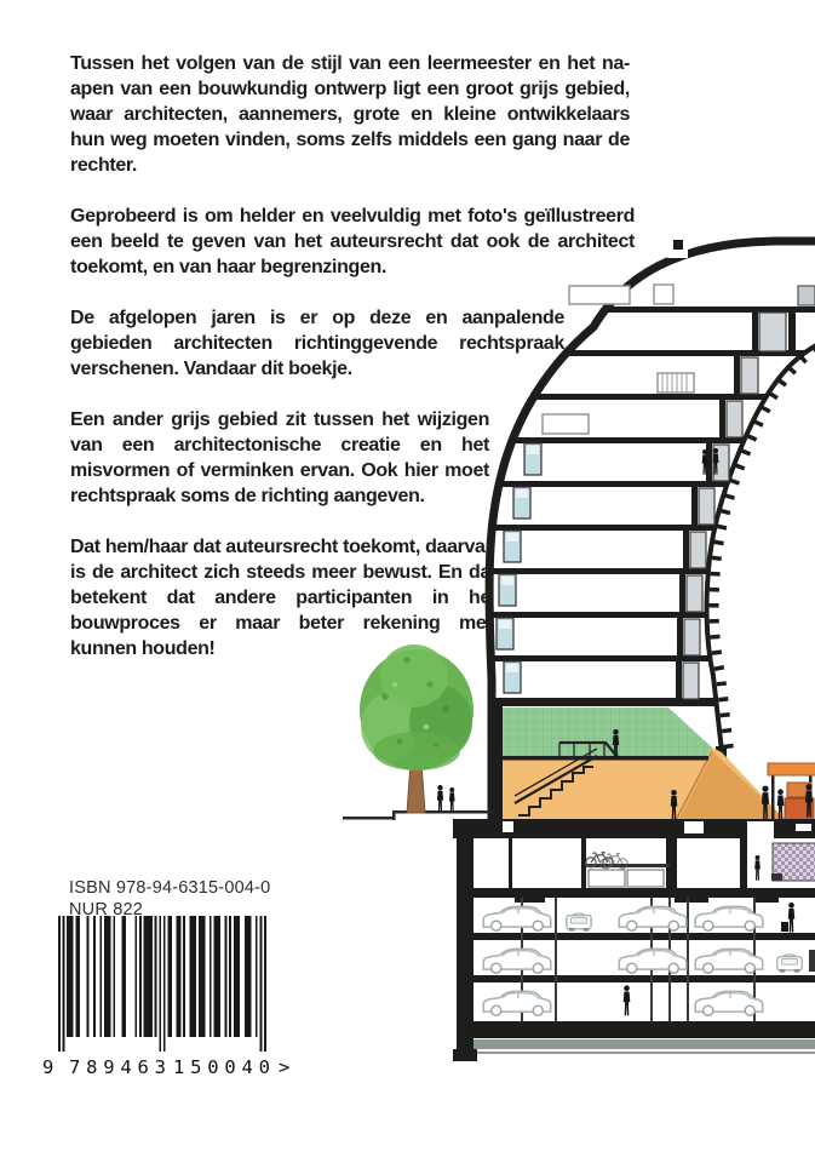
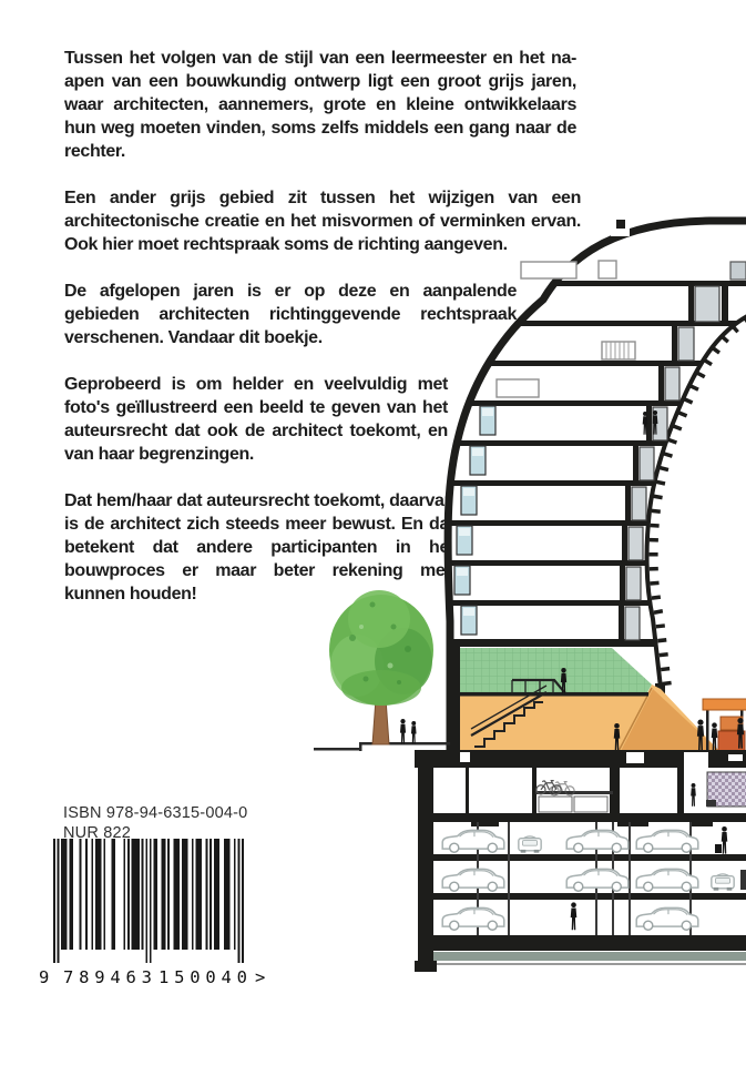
- Tussen het volgen van de stijl van een leermeester en het na-apen van een bouwkundig ontwerp ligt een groot grijs gebied, waar architecten, aannemers, grote en kleine ontwikkelaars hun weg moeten vinden, soms zelfs middels een gang naar de rechter.
+ Tussen het volgen van de stijl van een leermeester en het na-apen van een bouwkundig ontwerp ligt een groot grijs jaren, waar architecten, aannemers, grote en kleine ontwikkelaars hun weg moeten vinden, soms zelfs middels een gang naar de rechter.
- Geprobeerd is om helder en veelvuldig met foto's geïllustreerd een beeld te geven van het auteursrecht dat ook de architect toekomt, en van haar begrenzingen.
+ Een ander grijs gebied zit tussen het wijzigen van een architectonische creatie en het misvormen of verminken ervan. Ook hier moet rechtspraak soms de richting aangeven.
  De afgelopen jaren is er op deze en aanpalende gebieden architecten richtinggevende rechtspraak verschenen. Vandaar dit boekje.
- Een ander grijs gebied zit tussen het wijzigen van een architectonische creatie en het misvormen of verminken ervan. Ook hier moet rechtspraak soms de richting aangeven.
+ Geprobeerd is om helder en veelvuldig met foto's geïllustreerd een beeld te geven van het auteursrecht dat ook de architect toekomt, en van haar begrenzingen.
  Dat hem/haar dat auteursrecht toekomt, daarva is de architect zich steeds meer bewust. En da betekent dat andere participanten in h bouwproces er maar beter rekening me kunnen houden!
  ISBN 978-94-6315-004-0
  NUR 822
  9
  789463
  150040
  >
